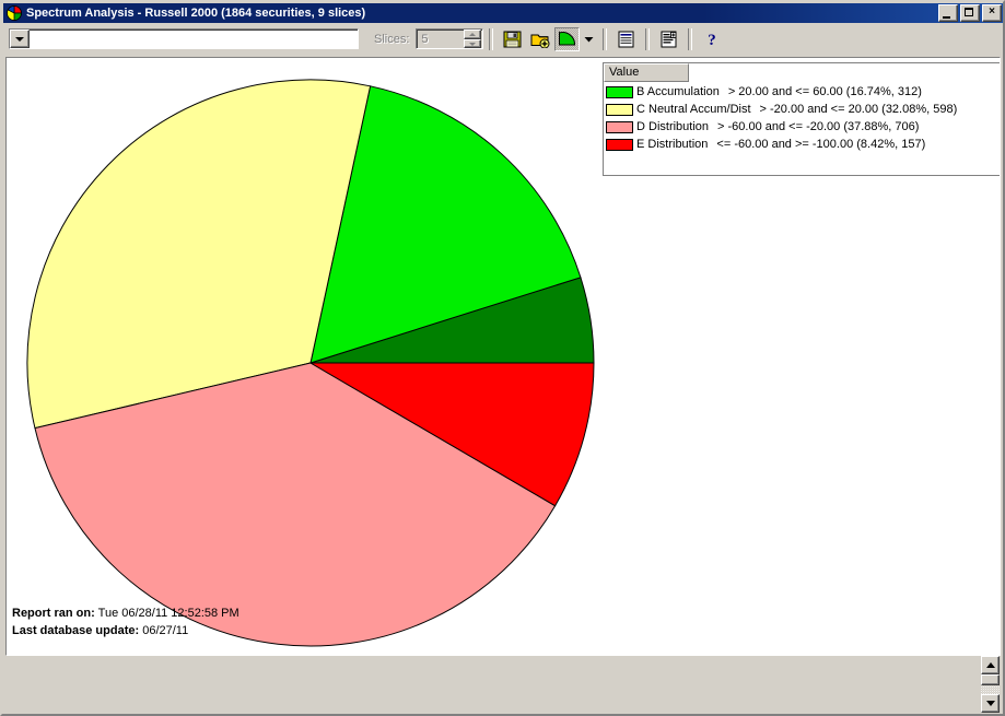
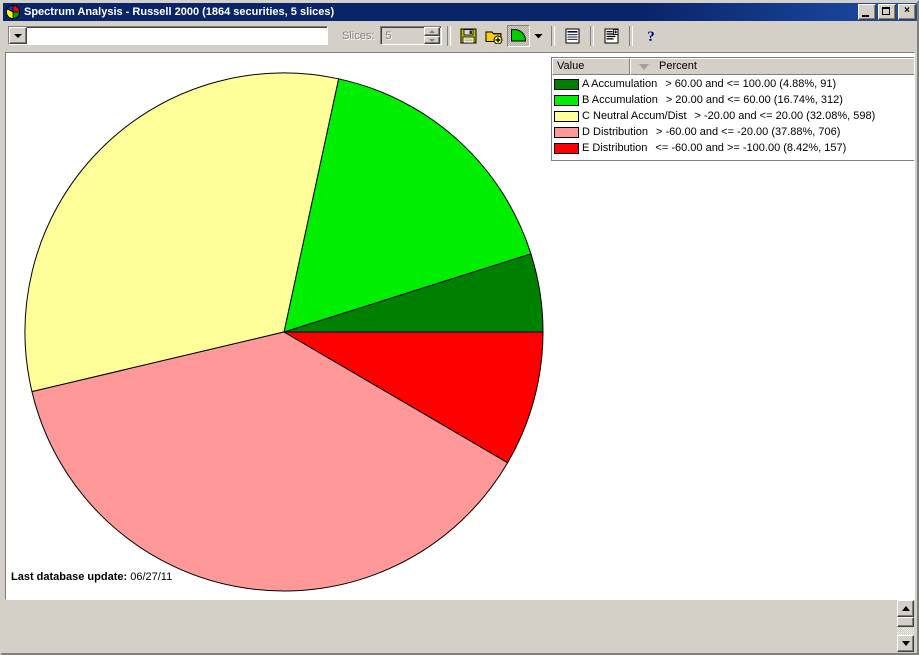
- Spectrum Analysis - Russell 2000 (1864 securities, 9 slices)
+ Spectrum Analysis - Russell 2000 (1864 securities, 5 slices)
  ×
  Slices:
  5
  ?
  Value
+ Percent
+ A Accumulation
+ > 60.00 and <= 100.00 (4.88%, 91)
  B Accumulation
  > 20.00 and <= 60.00 (16.74%, 312)
  C Neutral Accum/Dist
  > -20.00 and <= 20.00 (32.08%, 598)
  D Distribution
  > -60.00 and <= -20.00 (37.88%, 706)
  E Distribution
  <= -60.00 and >= -100.00 (8.42%, 157)
- Report ran on: Tue 06/28/11 12:52:58 PM
  Last database update: 06/27/11
